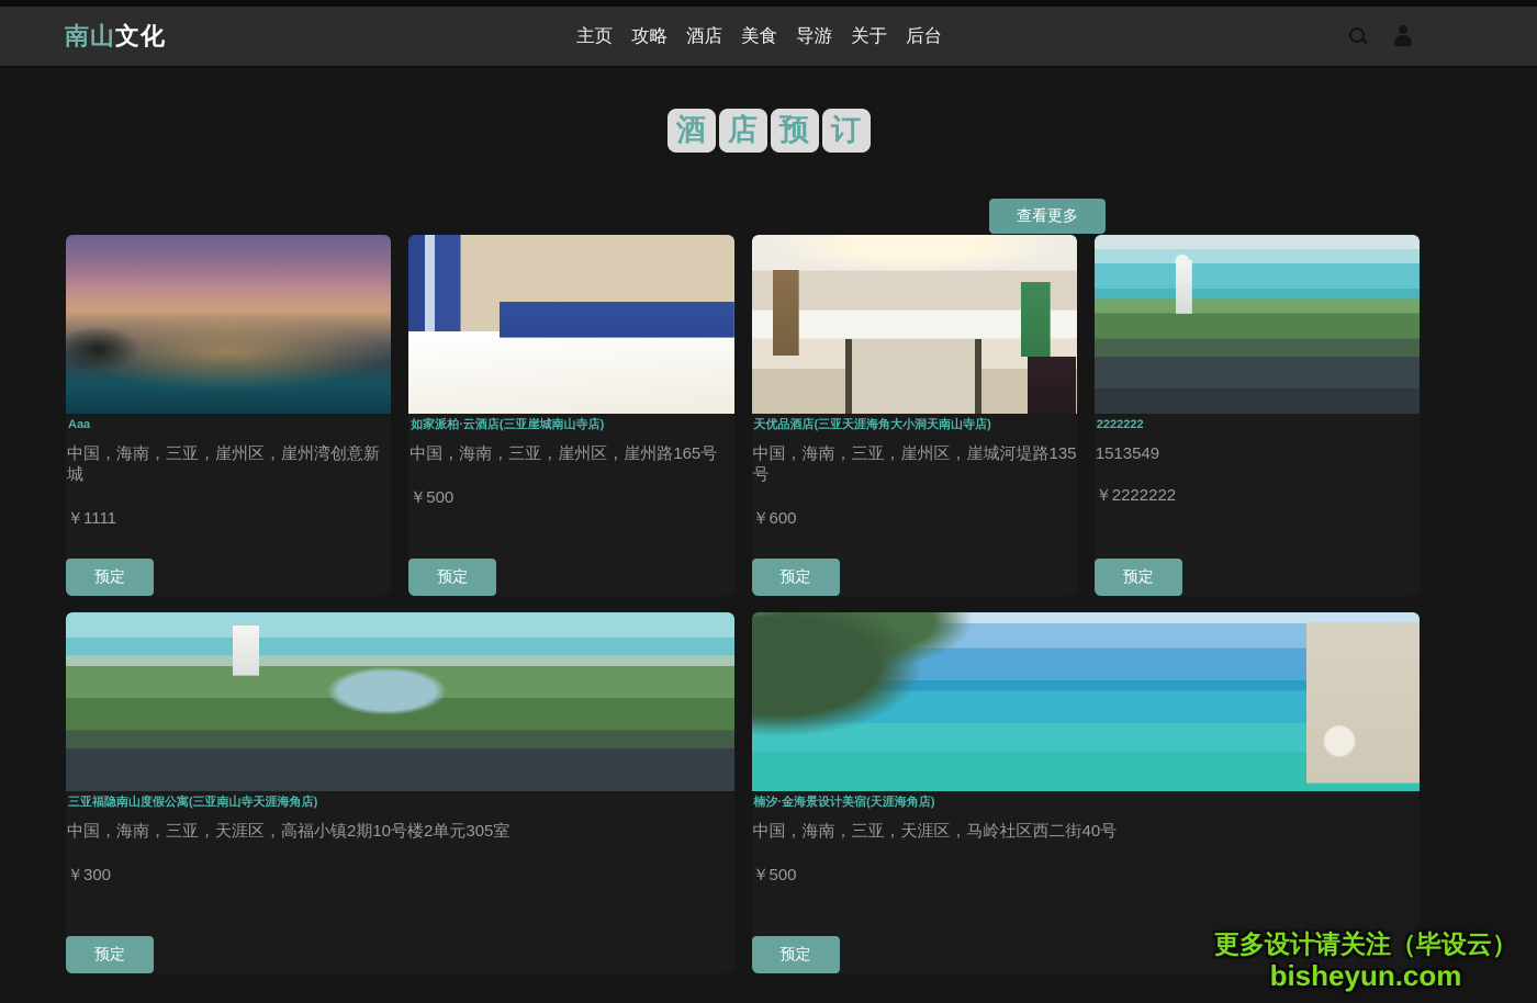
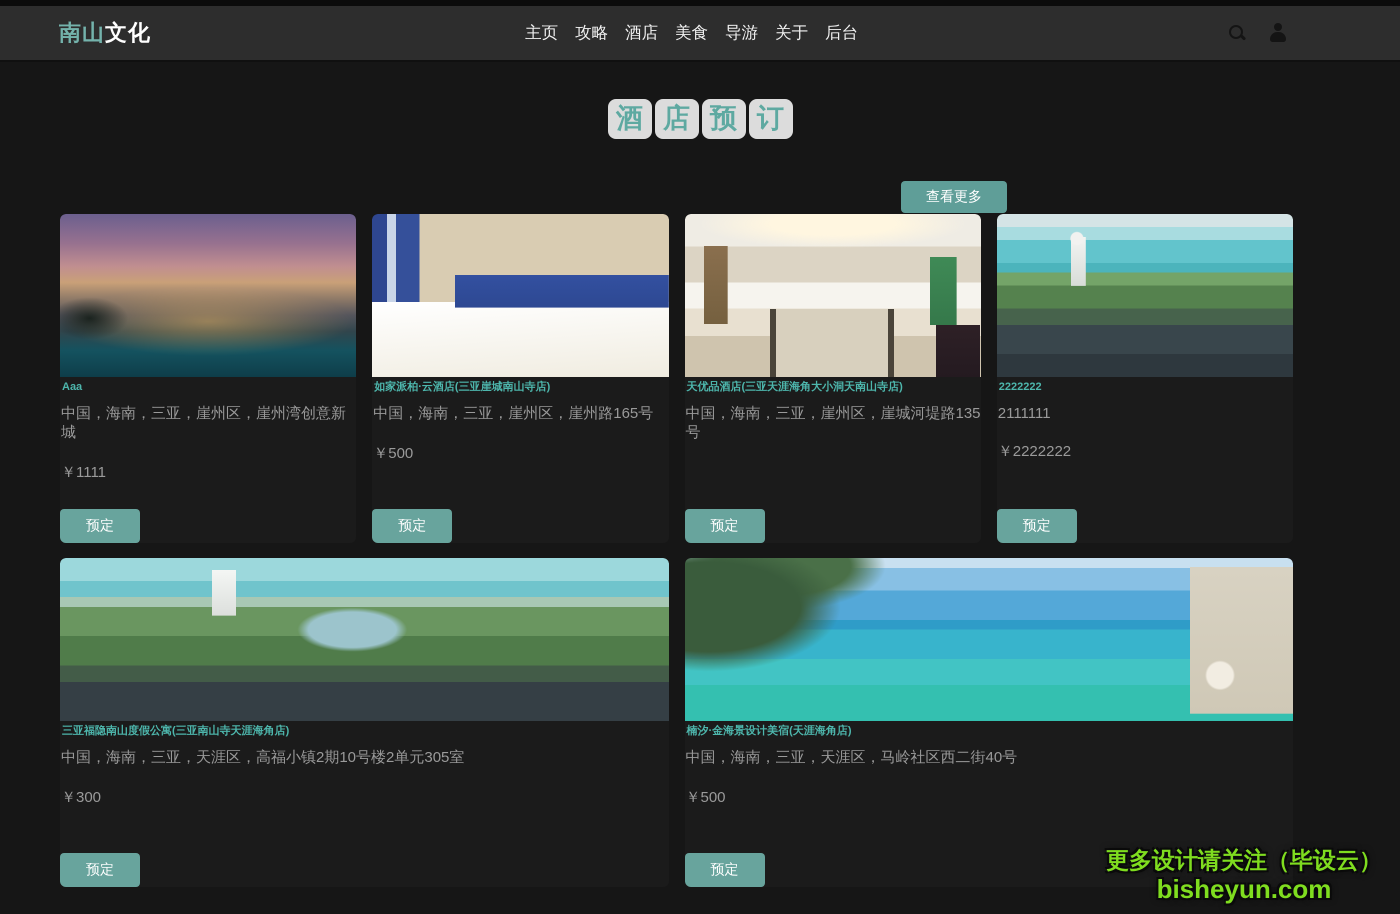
  南山文化
  主页
  攻略
  酒店
  美食
  导游
  关于
  后台
  酒
  店
  预
  订
  查看更多
  Aaa
  中国，海南，三亚，崖州区，崖州湾创意新城
  ￥1111
  预定
  如家派柏·云酒店(三亚崖城南山寺店)
  中国，海南，三亚，崖州区，崖州路165号
  ￥500
  预定
  天优品酒店(三亚天涯海角大小洞天南山寺店)
  中国，海南，三亚，崖州区，崖城河堤路135号
- ￥600
  预定
  2222222
- 1513549
+ 2111111
  ￥2222222
  预定
  三亚福隐南山度假公寓(三亚南山寺天涯海角店)
  中国，海南，三亚，天涯区，高福小镇2期10号楼2单元305室
  ￥300
  预定
  楠汐·金海景设计美宿(天涯海角店)
  中国，海南，三亚，天涯区，马岭社区西二街40号
  ￥500
  预定
  更多设计请关注（毕设云）
  bisheyun.com
